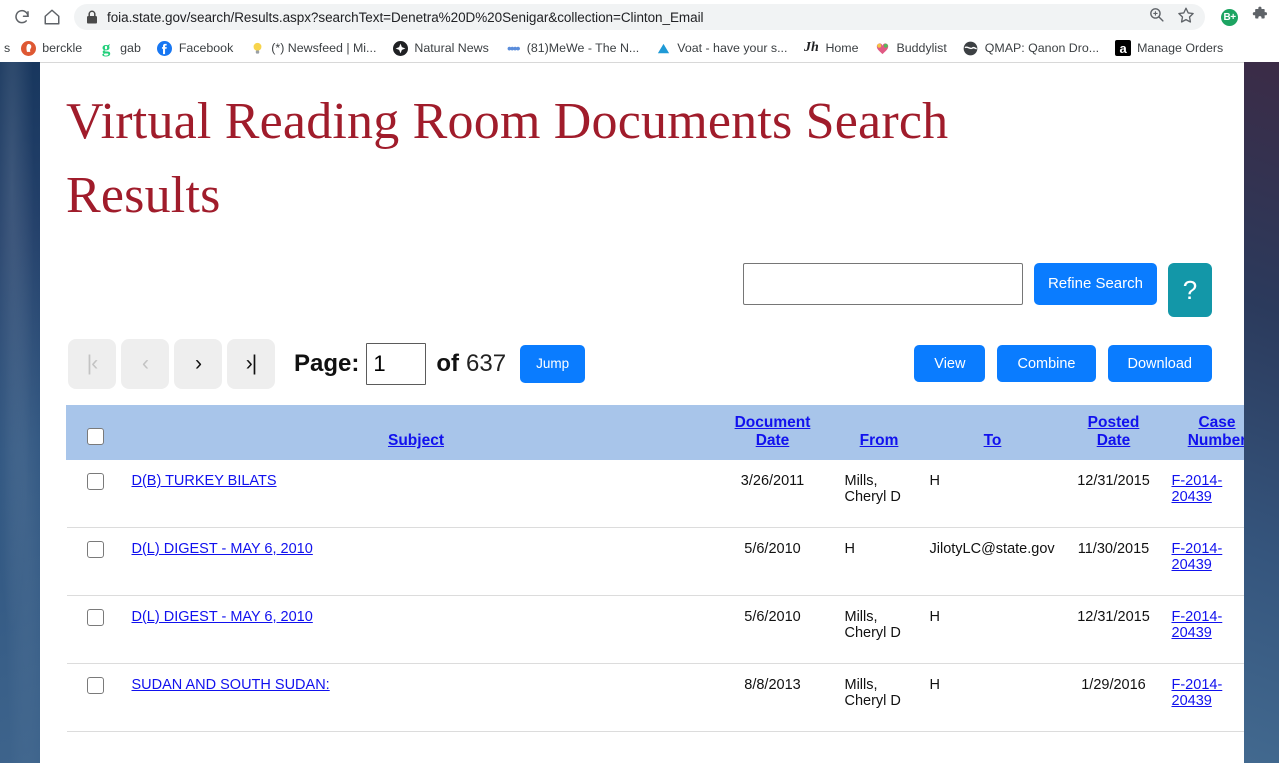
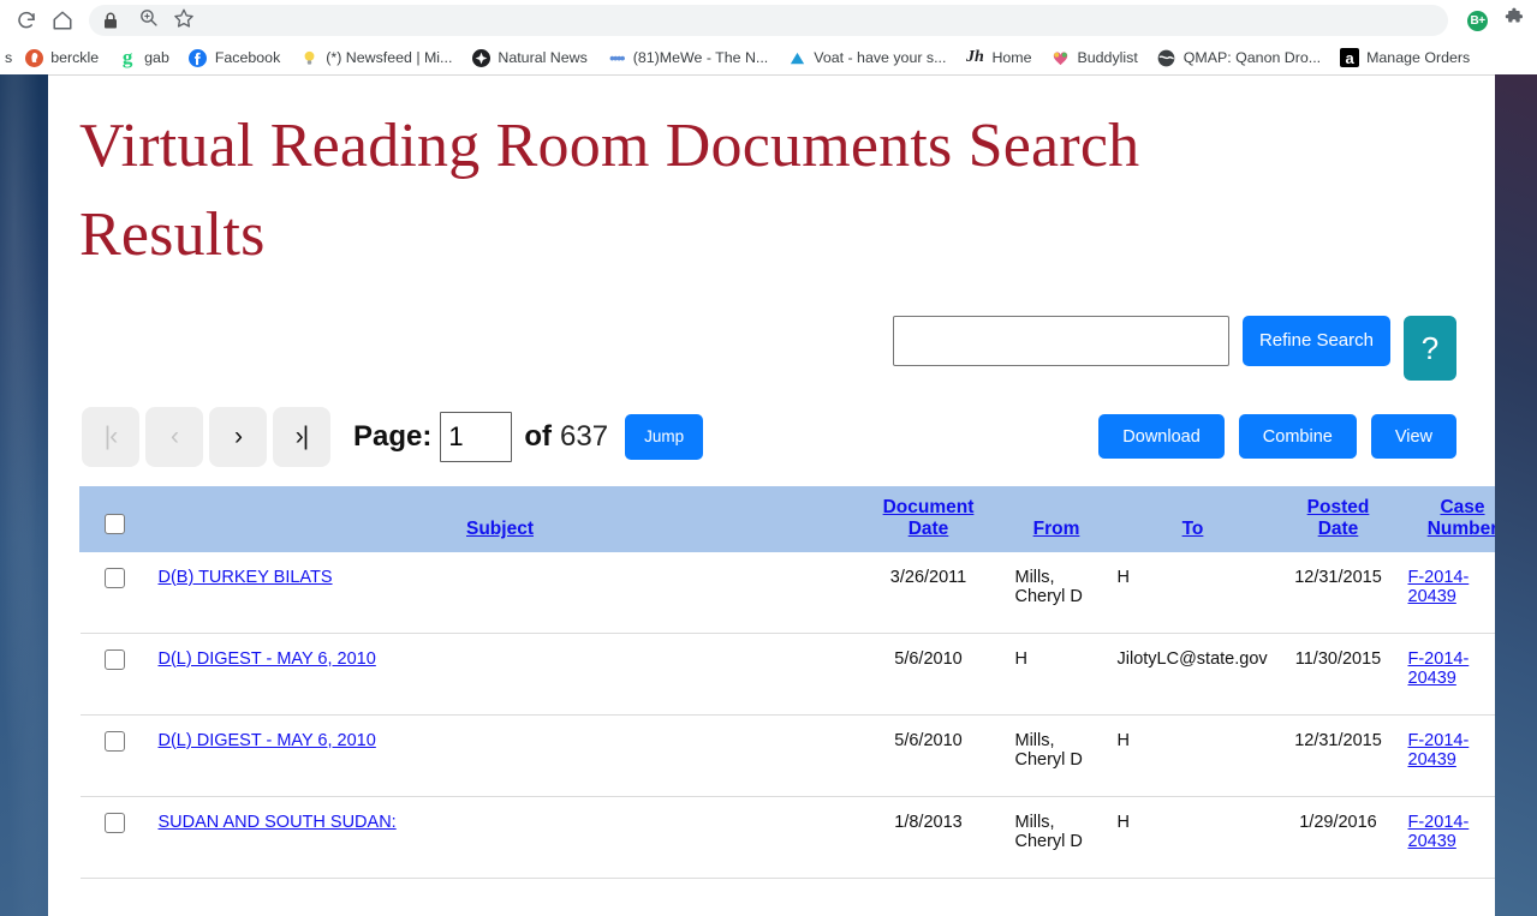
- foia.state.gov/search/Results.aspx?searchText=Denetra%20D%20Senigar&collection=Clinton_Email
  B+
  s
  berckle
  g
  gab
  Facebook
  (*) Newsfeed | Mi...
  Natural News
  ••••
  (81)MeWe - The N...
  Voat - have your s...
  Jh
  Home
  Buddylist
  QMAP: Qanon Dro...
  a
  Manage Orders
  Virtual Reading Room Documents Search Results
  Refine Search
  ?
  |‹
  ‹
  ›
  ›|
  Page:
  1
  of
  637
  Jump
- View
+ Download
  Combine
- Download
+ View
  	Subject	Document Date	From	To	Posted Date	Case Number
  	D(B) TURKEY BILATS	3/26/2011	Mills, Cheryl D	H	12/31/2015	F-2014-20439
  	D(L) DIGEST - MAY 6, 2010	5/6/2010	H	JilotyLC@state.gov	11/30/2015	F-2014-20439
  	D(L) DIGEST - MAY 6, 2010	5/6/2010	Mills, Cheryl D	H	12/31/2015	F-2014-20439
- 	SUDAN AND SOUTH SUDAN:	8/8/2013	Mills, Cheryl D	H	1/29/2016	F-2014-20439
+ 	SUDAN AND SOUTH SUDAN:	1/8/2013	Mills, Cheryl D	H	1/29/2016	F-2014-20439
